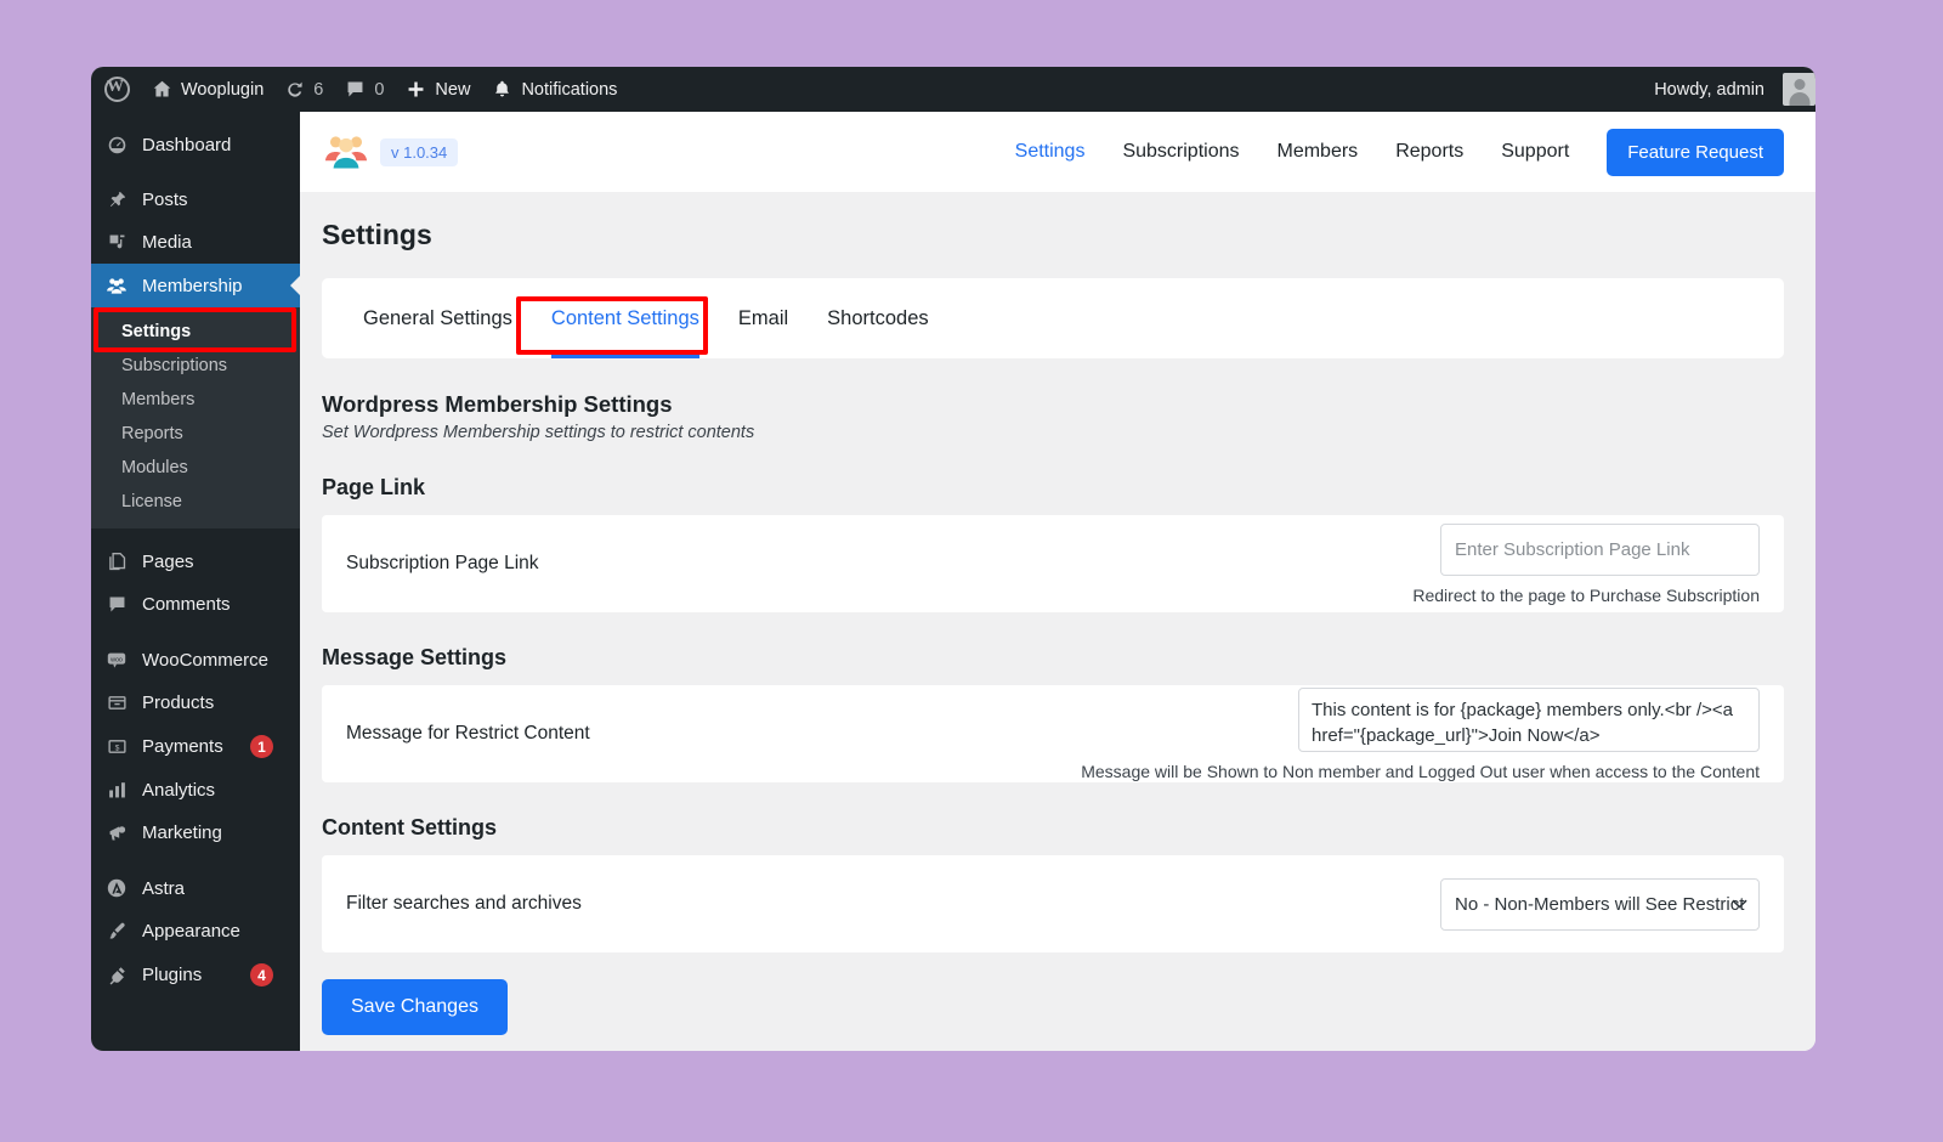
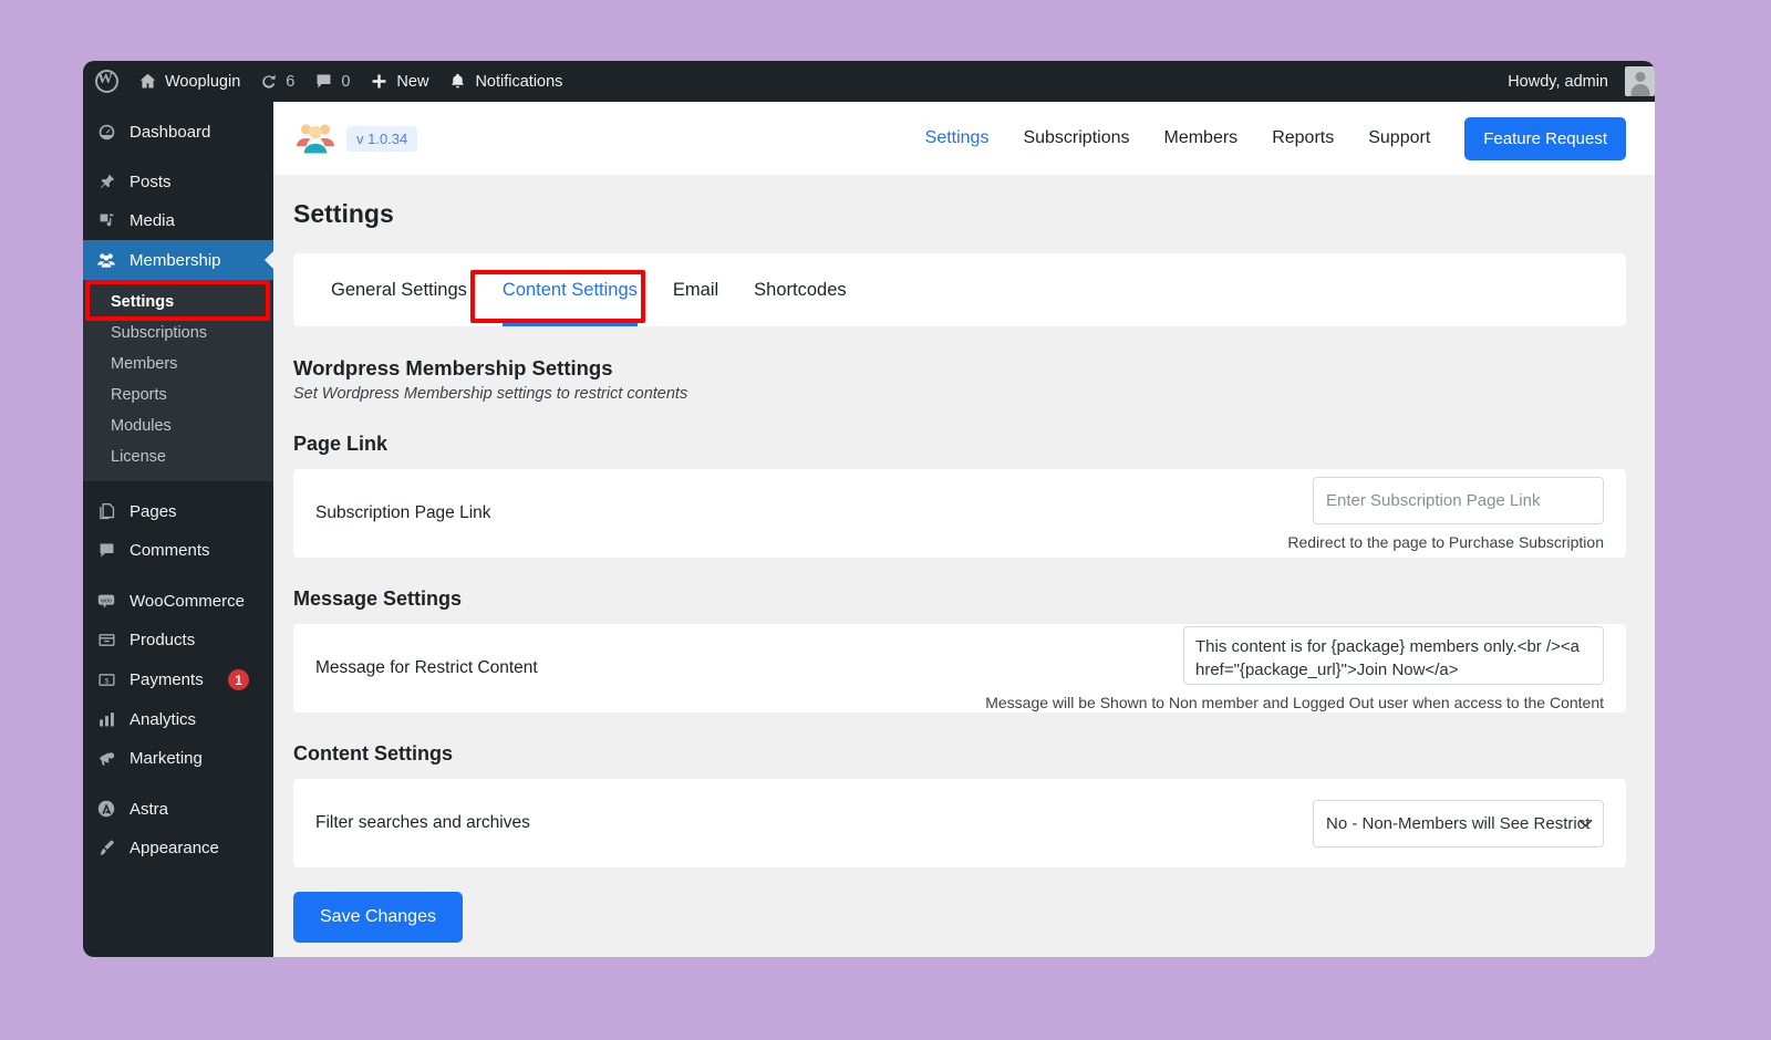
  W
  Wooplugin
  6
  0
  New
  Notifications
  Howdy, admin
  Dashboard
  Posts
  Media
  Membership
  Settings
  Subscriptions
  Members
  Reports
  Modules
  License
  Pages
  Comments
  WooCommerce
  Products
  Payments
  1
  Analytics
  Marketing
  Astra
  Appearance
- Plugins
- 4
  v 1.0.34
  Settings
  Subscriptions
  Members
  Reports
  Support
  Feature Request
  Settings
  General Settings
  Content Settings
  Email
  Shortcodes
  Wordpress Membership Settings
  Set Wordpress Membership settings to restrict contents
  Page Link
  Subscription Page Link
  Enter Subscription Page Link
  Redirect to the page to Purchase Subscription
  Message Settings
  Message for Restrict Content
  Message will be Shown to Non member and Logged Out user when access to the Content
  Content Settings
  Filter searches and archives
  No - Non-Members will See Restric
  Save Changes
